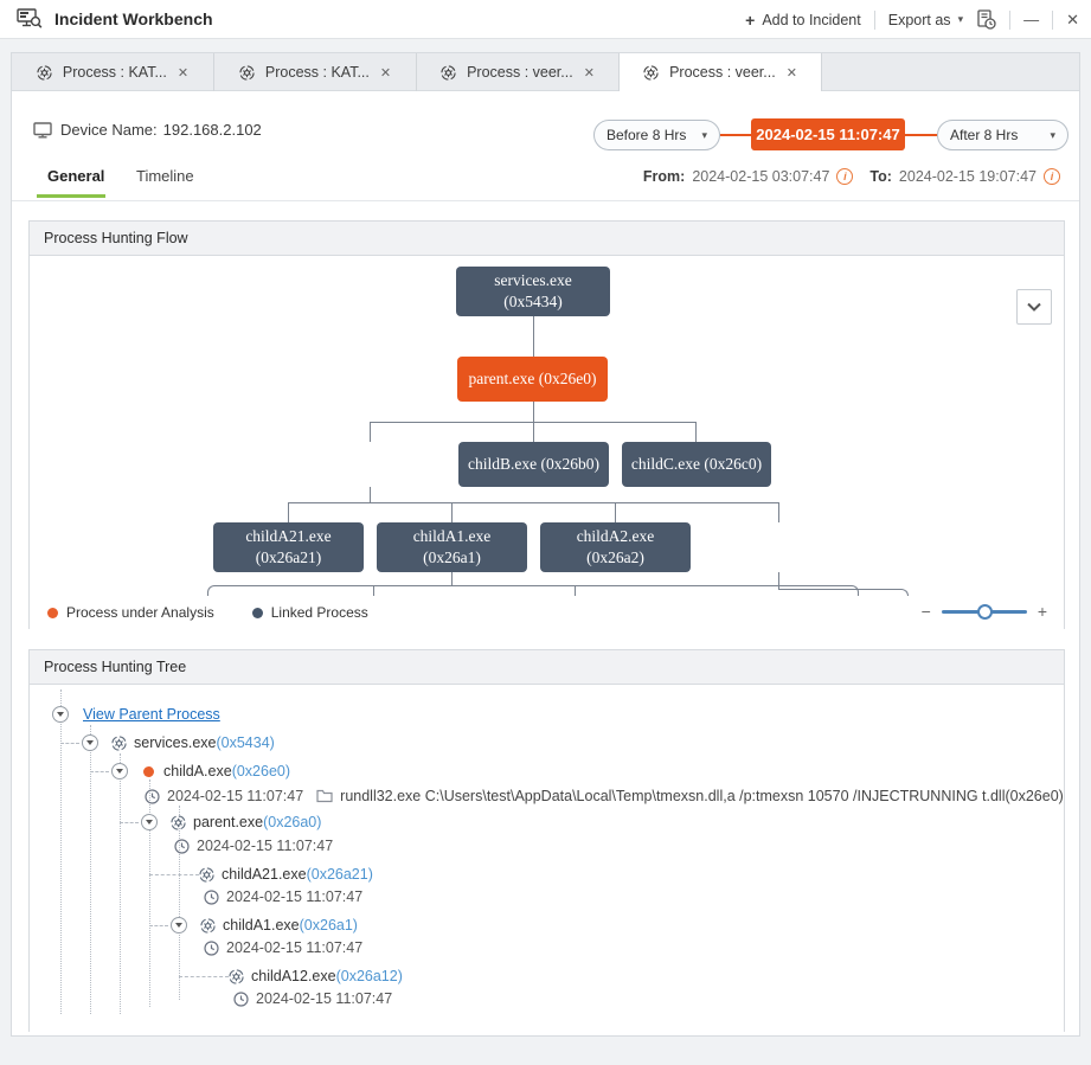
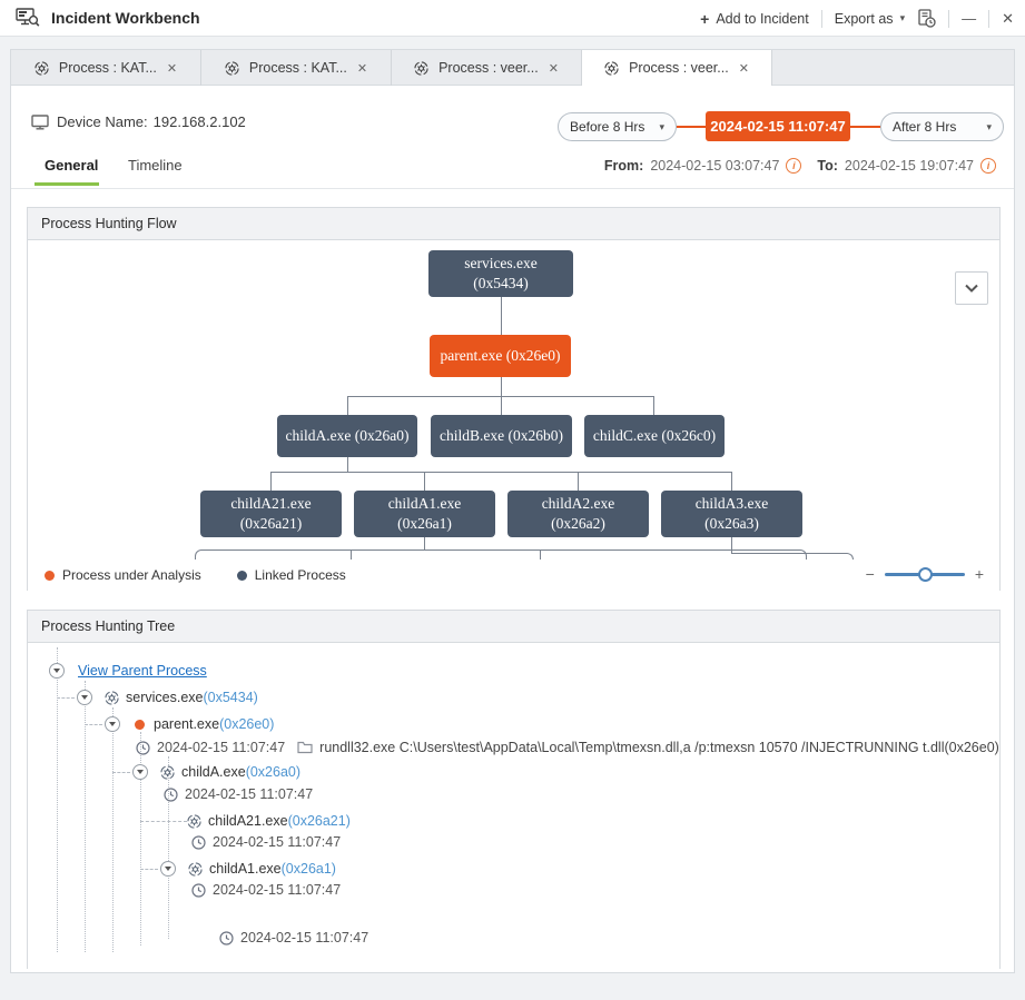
  Incident Workbench
  +
  Add to Incident
  Export as
  ▾
  —
  ✕
  Process : KAT...
  ✕
  Process : KAT...
  ✕
  Process : veer...
  ✕
  Process : veer...
  ✕
  Device Name:
  192.168.2.102
  Before 8 Hrs
  ▾
  2024-02-15 11:07:47
  After 8 Hrs
  ▾
  General
  Timeline
  From:
  2024-02-15 03:07:47
  i
  To:
  2024-02-15 19:07:47
  i
  Process Hunting Flow
  services.exe
  (0x5434)
  parent.exe (0x26e0)
+ childA.exe (0x26a0)
  childB.exe (0x26b0)
  childC.exe (0x26c0)
  childA21.exe
  (0x26a21)
  childA1.exe
  (0x26a1)
  childA2.exe
  (0x26a2)
+ childA3.exe
+ (0x26a3)
  Process under Analysis
  Linked Process
  −
  +
  Process Hunting Tree
  View Parent Process
  services.exe
  (0x5434)
- childA.exe
+ parent.exe
  (0x26e0)
  2024-02-15 11:07:47
  rundll32.exe C:\Users\test\AppData\Local\Temp\tmexsn.dll,a /p:tmexsn 10570 /INJECTRUNNING t.dll(0x26e0)
- parent.exe
+ childA.exe
  (0x26a0)
  2024-02-15 11:07:47
  childA21.exe
  (0x26a21)
  2024-02-15 11:07:47
  childA1.exe
  (0x26a1)
  2024-02-15 11:07:47
- childA12.exe
- (0x26a12)
  2024-02-15 11:07:47
